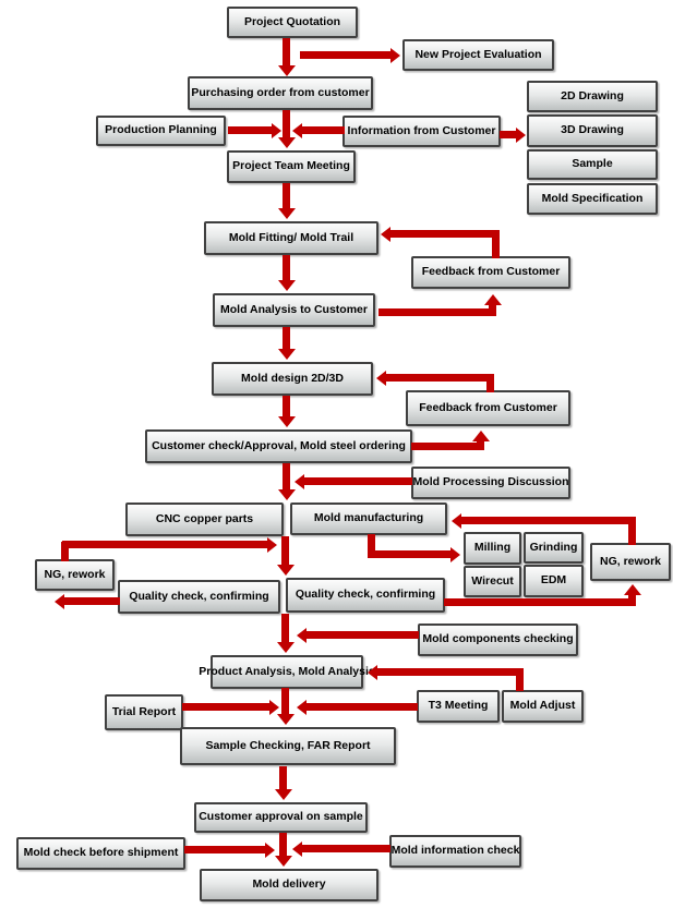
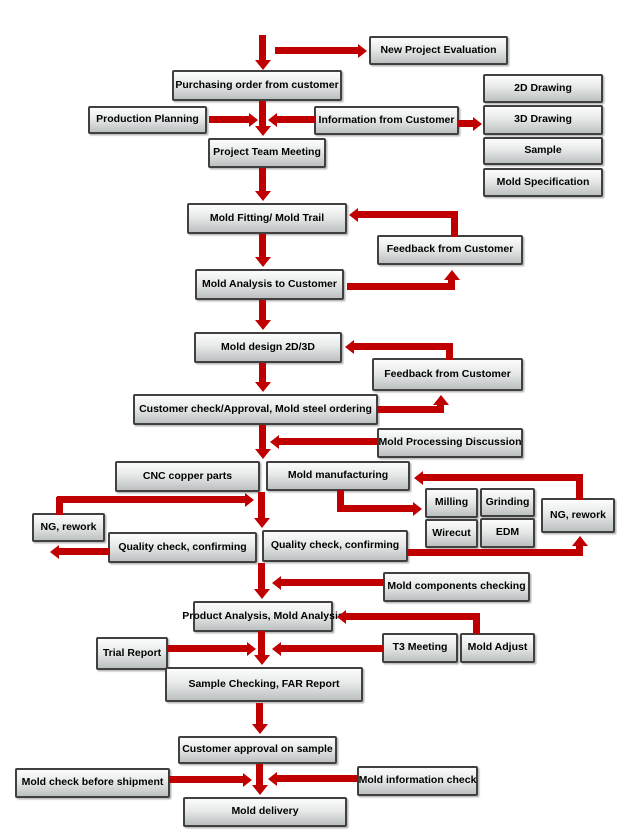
- Project Quotation
  New Project Evaluation
  Purchasing order from customer
  Production Planning
  Information from Customer
  2D Drawing
  3D Drawing
  Sample
  Mold Specification
  Project Team Meeting
  Mold Fitting/ Mold Trail
  Feedback from Customer
  Mold Analysis to Customer
  Mold design 2D/3D
  Feedback from Customer
  Customer check/Approval, Mold steel ordering
  Mold Processing Discussion
  CNC copper parts
  Mold manufacturing
  Milling
  Grinding
  Wirecut
  EDM
  NG, rework
  NG, rework
  Quality check, confirming
  Quality check, confirming
  Mold components checking
  Product Analysis, Mold Analysis
  Trial Report
  T3 Meeting
  Mold Adjust
  Sample Checking, FAR Report
  Customer approval on sample
  Mold check before shipment
  Mold information check
  Mold delivery
